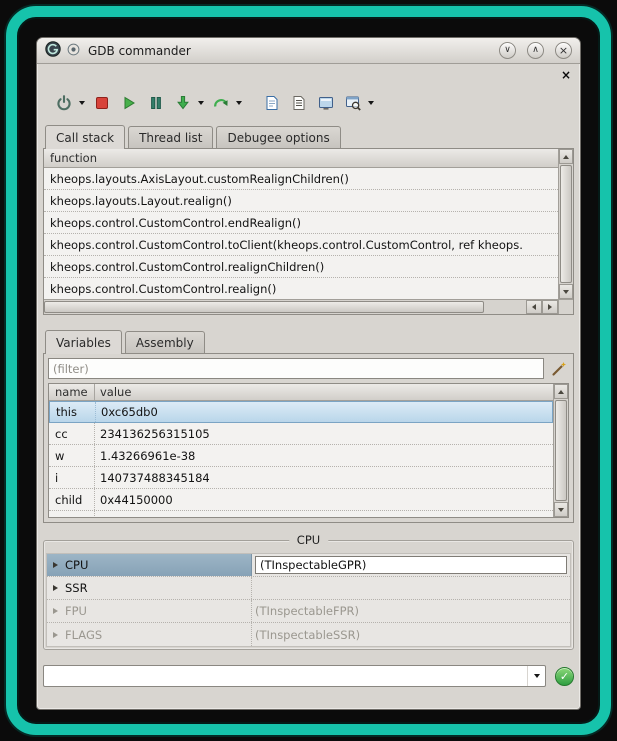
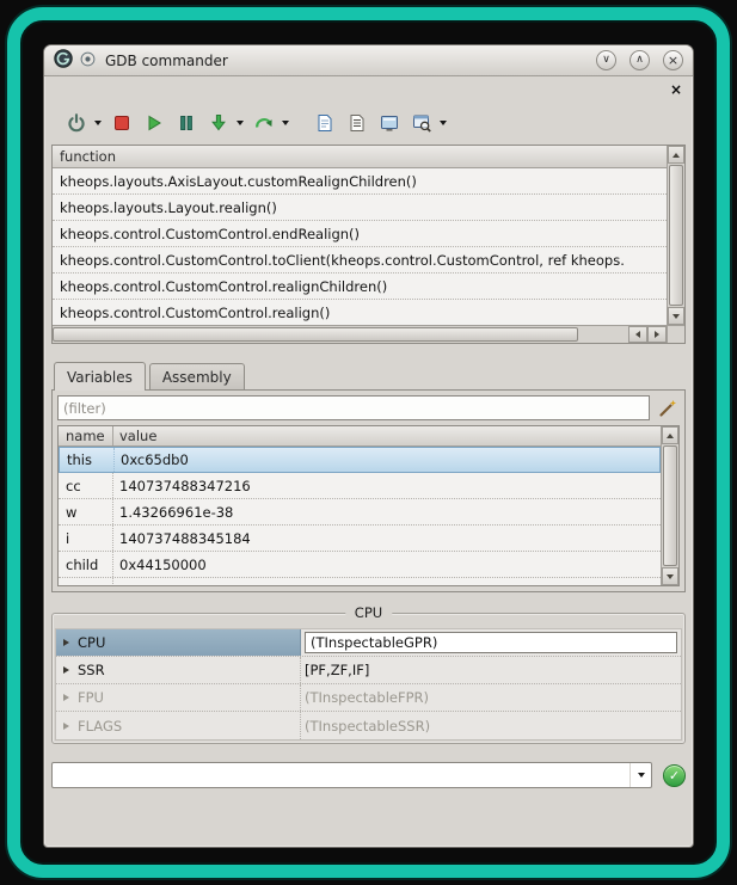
  GDB commander
  ∨
  ∧
  ×
  ×
- Call stack
- Thread list
- Debugee options
  function
  kheops.layouts.AxisLayout.customRealignChildren()
  kheops.layouts.Layout.realign()
  kheops.control.CustomControl.endRealign()
  kheops.control.CustomControl.toClient(kheops.control.CustomControl, ref kheops.
  kheops.control.CustomControl.realignChildren()
  kheops.control.CustomControl.realign()
  Variables
  Assembly
  (filter)
  name
  value
  this
  0xc65db0
  cc
- 234136256315105
+ 140737488347216
  w
  1.43266961e-38
  i
  140737488345184
  child
  0x44150000
  CPU
  CPU
  (TInspectableGPR)
  SSR
+ [PF,ZF,IF]
  FPU
  (TInspectableFPR)
  FLAGS
  (TInspectableSSR)
  ✓
